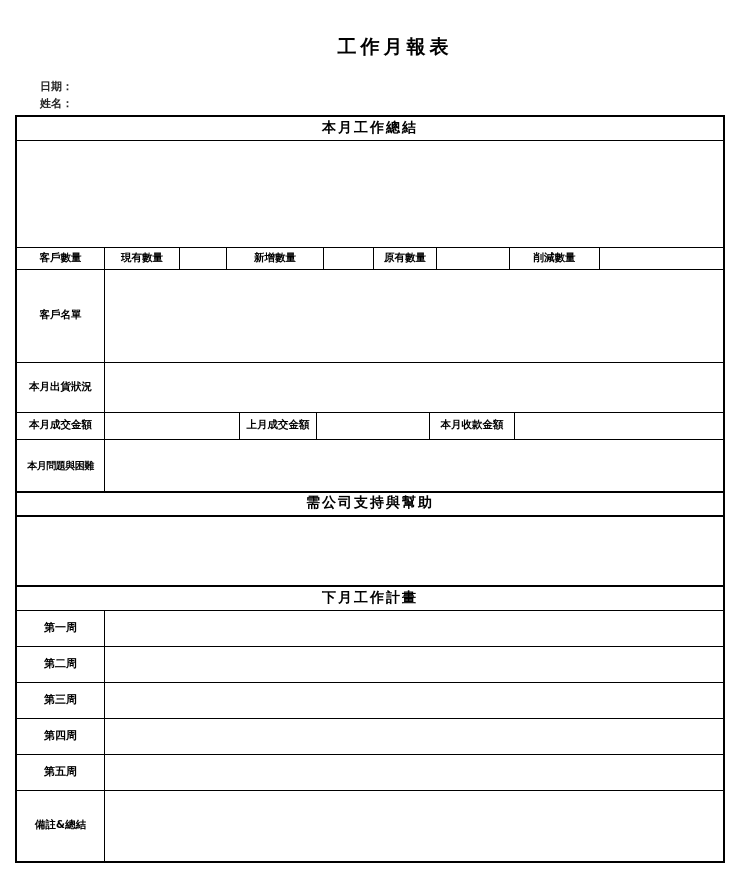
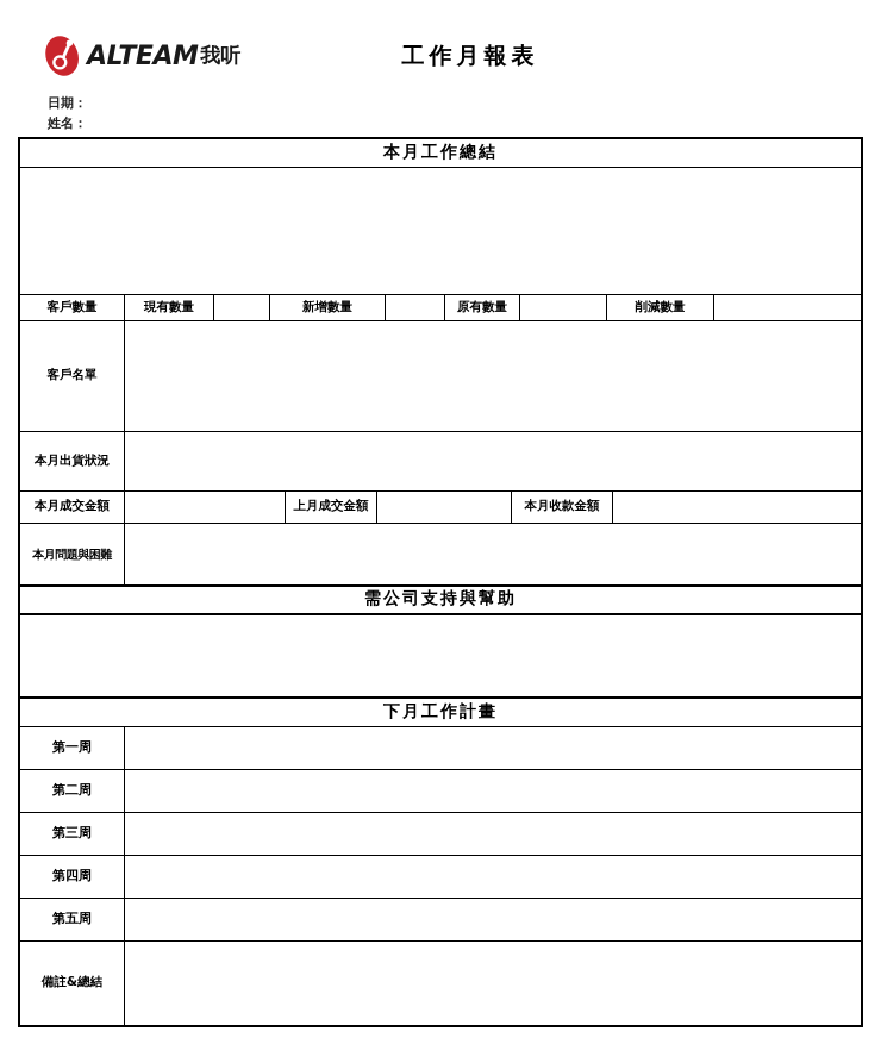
+ ALTEAM
+ 我听
  工作月報表
  日期：
  姓名：
  本月工作總結
  客戶數量
  現有數量
  新增數量
  原有數量
  削減數量
  客戶名單
  本月出貨狀況
  本月成交金額
  上月成交金額
  本月收款金額
  本月問題與困難
  需公司支持與幫助
  下月工作計畫
  第一周
  第二周
  第三周
  第四周
  第五周
  備註&總結
